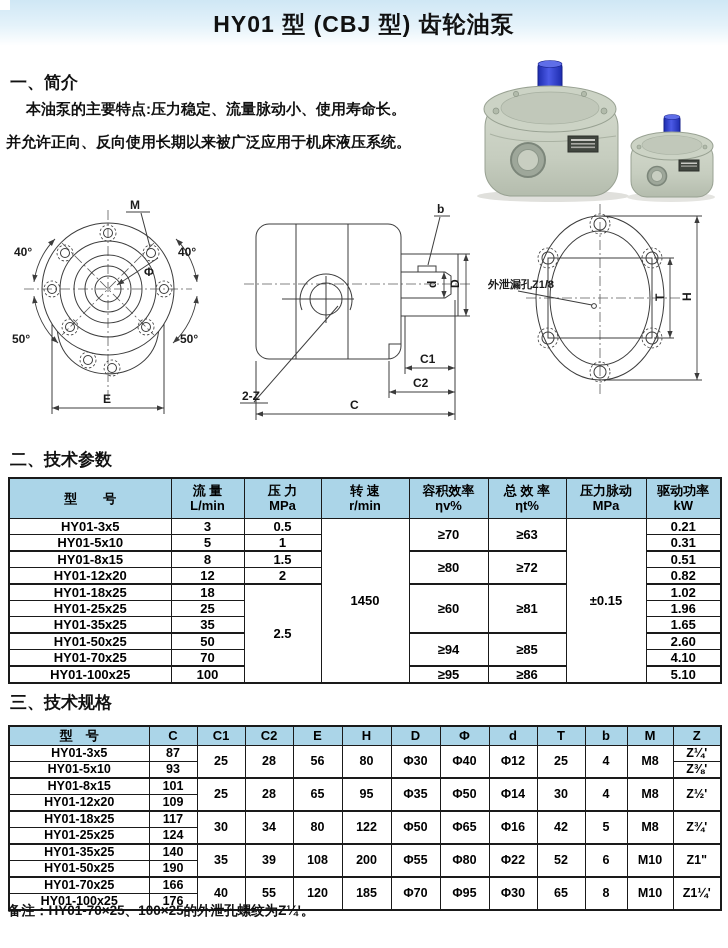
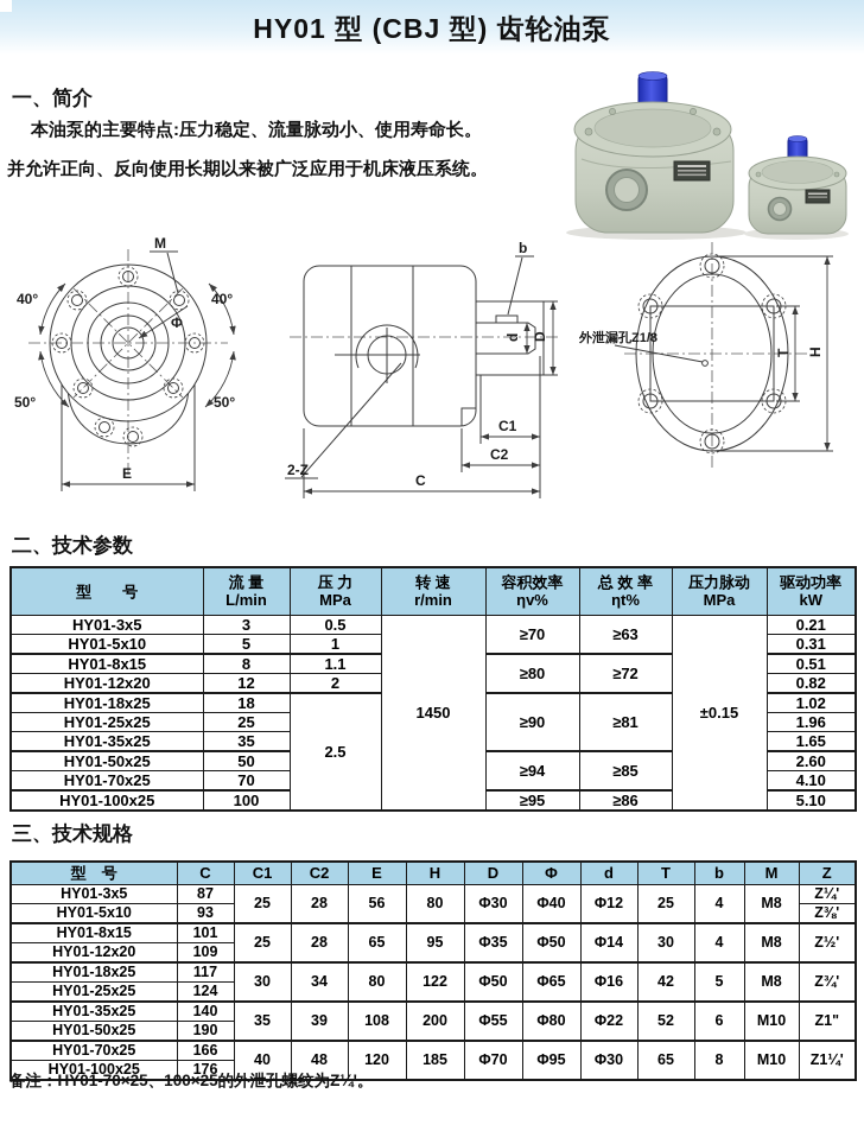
  HY01 型 (CBJ 型) 齿轮油泵
  一、简介
  本油泵的主要特点:压力稳定、流量脉动小、使用寿命长。
  并允许正向、反向使用长期以来被广泛应用于机床液压系统。
  M
  Φ
  40°
  40°
  50°
  50°
  E
  b
  C1
  C2
  C
  2-Z
  外泄漏孔Z1/8
  二、技术参数
  型 号	流 量L/min	压 力MPa	转 速r/min	容积效率ηv%	总 效 率ηt%	压力脉动MPa	驱动功率kW
  HY01-3x5	3	0.5	1450	≥70	≥63	±0.15	0.21
  HY01-5x10	5	1	0.31
- HY01-8x15	8	1.5	≥80	≥72	0.51
+ HY01-8x15	8	1.1	≥80	≥72	0.51
  HY01-12x20	12	2	0.82
- HY01-18x25	18	2.5	≥60	≥81	1.02
+ HY01-18x25	18	2.5	≥90	≥81	1.02
  HY01-25x25	25	1.96
  HY01-35x25	35	1.65
  HY01-50x25	50	≥94	≥85	2.60
  HY01-70x25	70	4.10
  HY01-100x25	100	≥95	≥86	5.10
  三、技术规格
  型 号	C	C1	C2	E	H	D	Φ	d	T	b	M	Z
  HY01-3x5	87	25	28	56	80	Φ30	Φ40	Φ12	25	4	M8	Z¼'
  HY01-5x10	93	Z⅜'
  HY01-8x15	101	25	28	65	95	Φ35	Φ50	Φ14	30	4	M8	Z½'
  HY01-12x20	109
  HY01-18x25	117	30	34	80	122	Φ50	Φ65	Φ16	42	5	M8	Z¾'
  HY01-25x25	124
  HY01-35x25	140	35	39	108	200	Φ55	Φ80	Φ22	52	6	M10	Z1"
  HY01-50x25	190
- HY01-70x25	166	40	55	120	185	Φ70	Φ95	Φ30	65	8	M10	Z1¼'
+ HY01-70x25	166	40	48	120	185	Φ70	Φ95	Φ30	65	8	M10	Z1¼'
  HY01-100x25	176
  备注：HY01-70×25、100×25的外泄孔螺纹为Z¼'。
